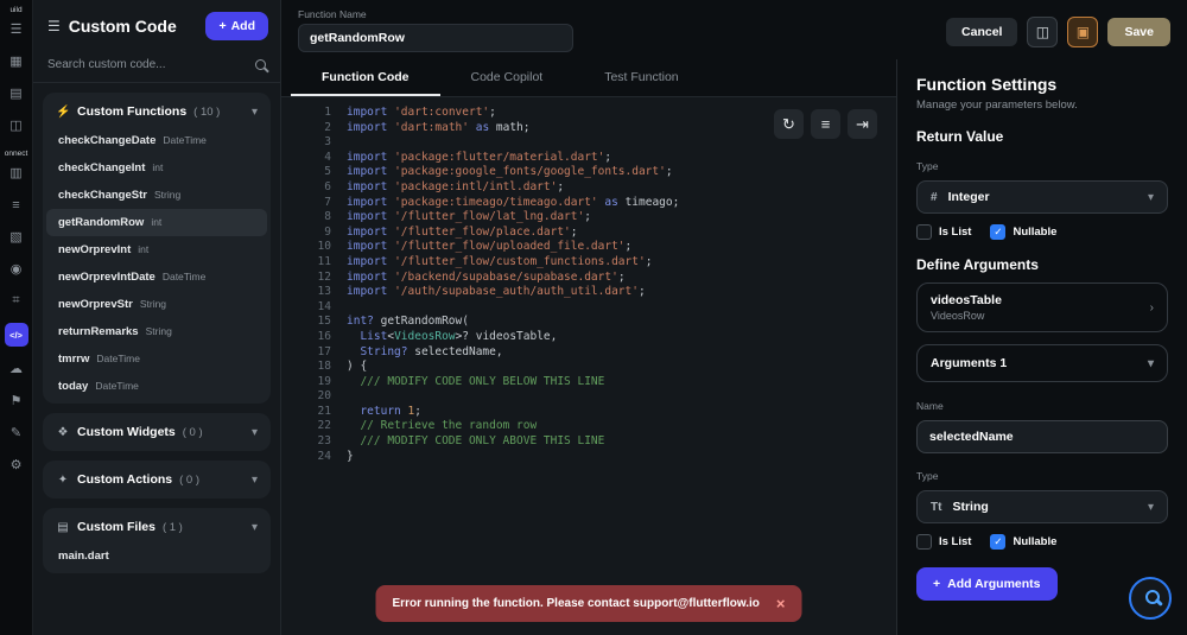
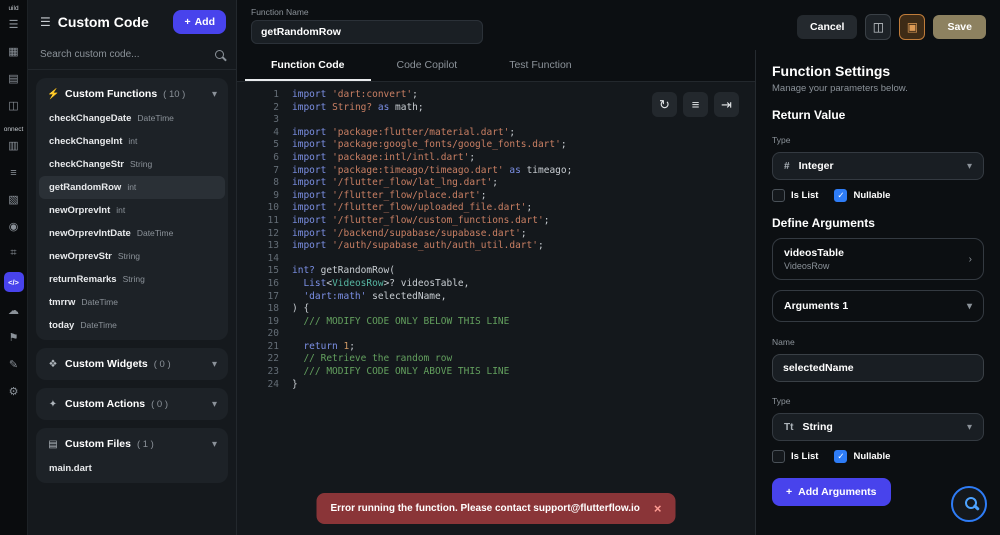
  ☰
  ▦
  ▤
  ◫
  ▥
  ≡
  ▧
  ◉
  ⌗
  </>
  ☁
  ⚑
  ✎
  ⚙
  ☰
  Custom Code
  +
  Add
  Search custom code...
  ⚡
  Custom Functions
  ( 10 )
  ▾
  checkChangeDate
  DateTime
  checkChangeInt
  int
  checkChangeStr
  String
  getRandomRow
  int
  newOrprevInt
  int
  newOrprevIntDate
  DateTime
  newOrprevStr
  String
  returnRemarks
  String
  tmrrw
  DateTime
  today
  DateTime
  ❖
  Custom Widgets
  ( 0 )
  ▾
  ✦
  Custom Actions
  ( 0 )
  ▾
  ▤
  Custom Files
  ( 1 )
  ▾
  main.dart
  Function Name
  getRandomRow
  Cancel
  ◫
  ▣
  Save
  Function Code
  Code Copilot
  Test Function
  1
  2
  3
  4
  5
  6
  7
  8
  9
  10
  11
  12
  13
  14
  15
  16
  17
  18
  19
  20
  21
  22
  23
  24
  import 'dart:convert';
- import 'dart:math' as math;
+ import String? as math;
  import 'package:flutter/material.dart';
  import 'package:google_fonts/google_fonts.dart';
  import 'package:intl/intl.dart';
  import 'package:timeago/timeago.dart' as timeago;
  import '/flutter_flow/lat_lng.dart';
  import '/flutter_flow/place.dart';
  import '/flutter_flow/uploaded_file.dart';
  import '/flutter_flow/custom_functions.dart';
  import '/backend/supabase/supabase.dart';
  import '/auth/supabase_auth/auth_util.dart';
  int? getRandomRow(
  List<VideosRow>? videosTable,
- String? selectedName,
+ 'dart:math' selectedName,
  ) {
  /// MODIFY CODE ONLY BELOW THIS LINE
  return 1;
  // Retrieve the random row
  /// MODIFY CODE ONLY ABOVE THIS LINE
  }
  ↻
  ≡
  ⇥
  Error running the function. Please contact support@flutterflow.io
  ×
  Function Settings
  Manage your parameters below.
  Return Value
  Type
  #
  Integer
  ▾
  Is List
  ✓
  Nullable
  Define Arguments
  videosTable
  VideosRow
  ›
  Arguments 1
  ▾
  Name selectedName
  Type
  Tt
  String
  ▾
  Is List
  ✓
  Nullable
  +
  Add Arguments
